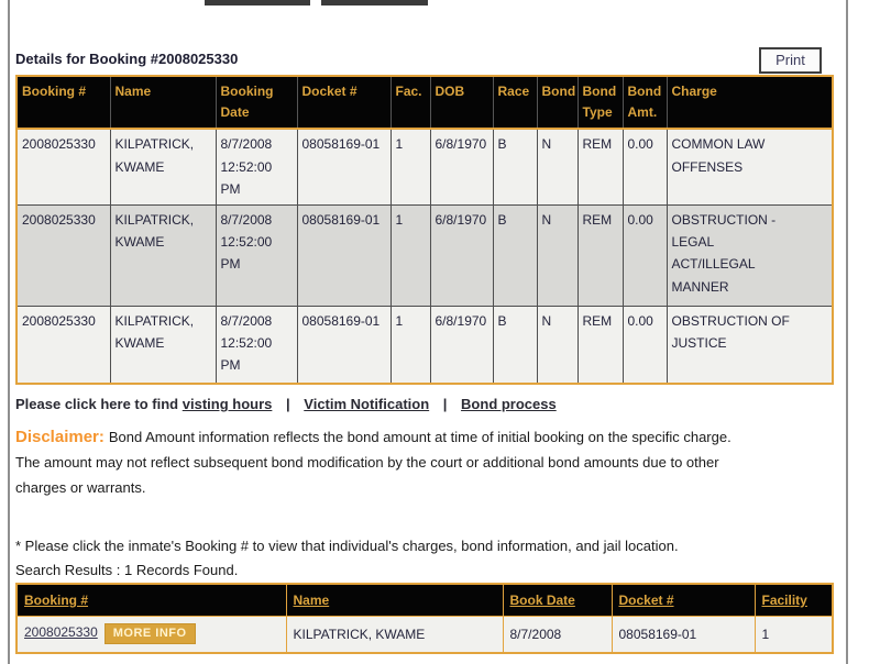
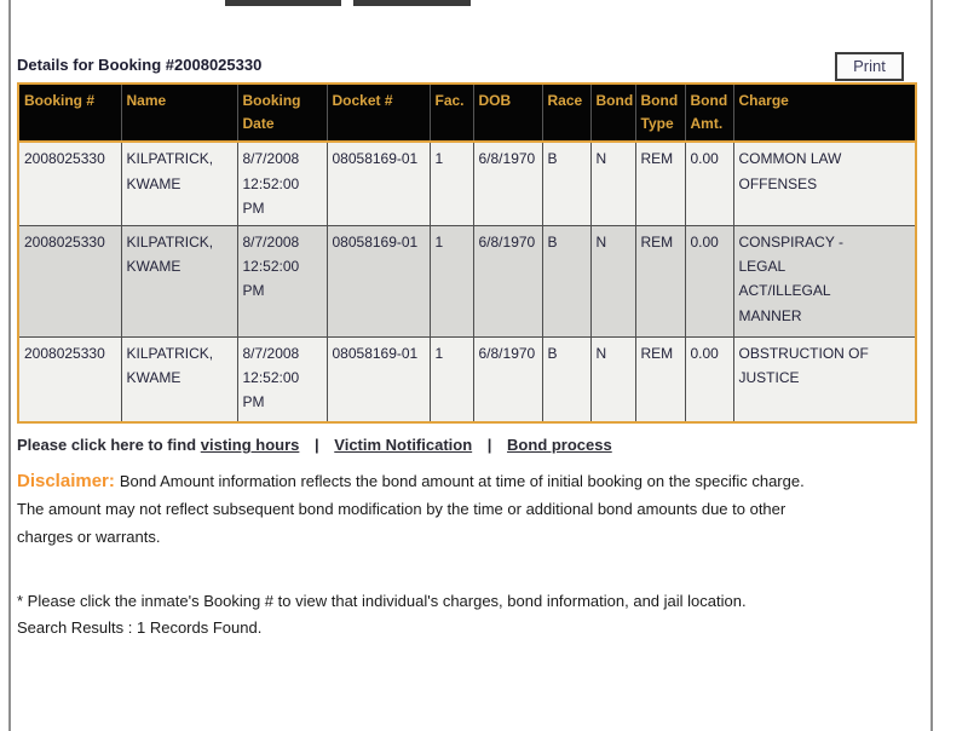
  Details for Booking #2008025330
  Print
  Booking #	Name	Booking Date	Docket #	Fac.	DOB	Race	Bond	Bond Type	Bond Amt.	Charge
  2008025330	KILPATRICK, KWAME	8/7/2008 12:52:00 PM	08058169-01	1	6/8/1970	B	N	REM	0.00	COMMON LAW OFFENSES
- 2008025330	KILPATRICK, KWAME	8/7/2008 12:52:00 PM	08058169-01	1	6/8/1970	B	N	REM	0.00	OBSTRUCTION - LEGAL ACT/ILLEGAL MANNER
+ 2008025330	KILPATRICK, KWAME	8/7/2008 12:52:00 PM	08058169-01	1	6/8/1970	B	N	REM	0.00	CONSPIRACY - LEGAL ACT/ILLEGAL MANNER
  2008025330	KILPATRICK, KWAME	8/7/2008 12:52:00 PM	08058169-01	1	6/8/1970	B	N	REM	0.00	OBSTRUCTION OF JUSTICE
  Please click here to find visting hours | Victim Notification | Bond process
- Disclaimer: Bond Amount information reflects the bond amount at time of initial booking on the specific charge. The amount may not reflect subsequent bond modification by the court or additional bond amounts due to other charges or warrants.
+ Disclaimer: Bond Amount information reflects the bond amount at time of initial booking on the specific charge. The amount may not reflect subsequent bond modification by the time or additional bond amounts due to other charges or warrants.
  * Please click the inmate's Booking # to view that individual's charges, bond information, and jail location.
  Search Results : 1 Records Found.
- Booking #	Name	Book Date	Docket #	Facility
- 2008025330 MORE INFO	KILPATRICK, KWAME	8/7/2008	08058169-01	1
